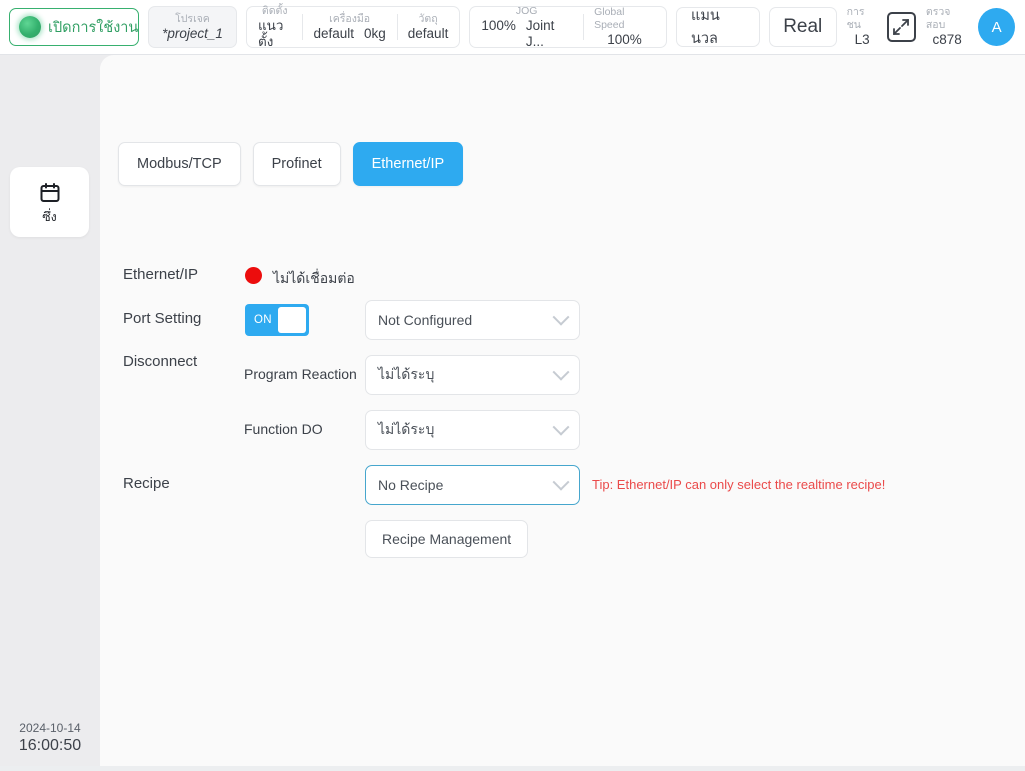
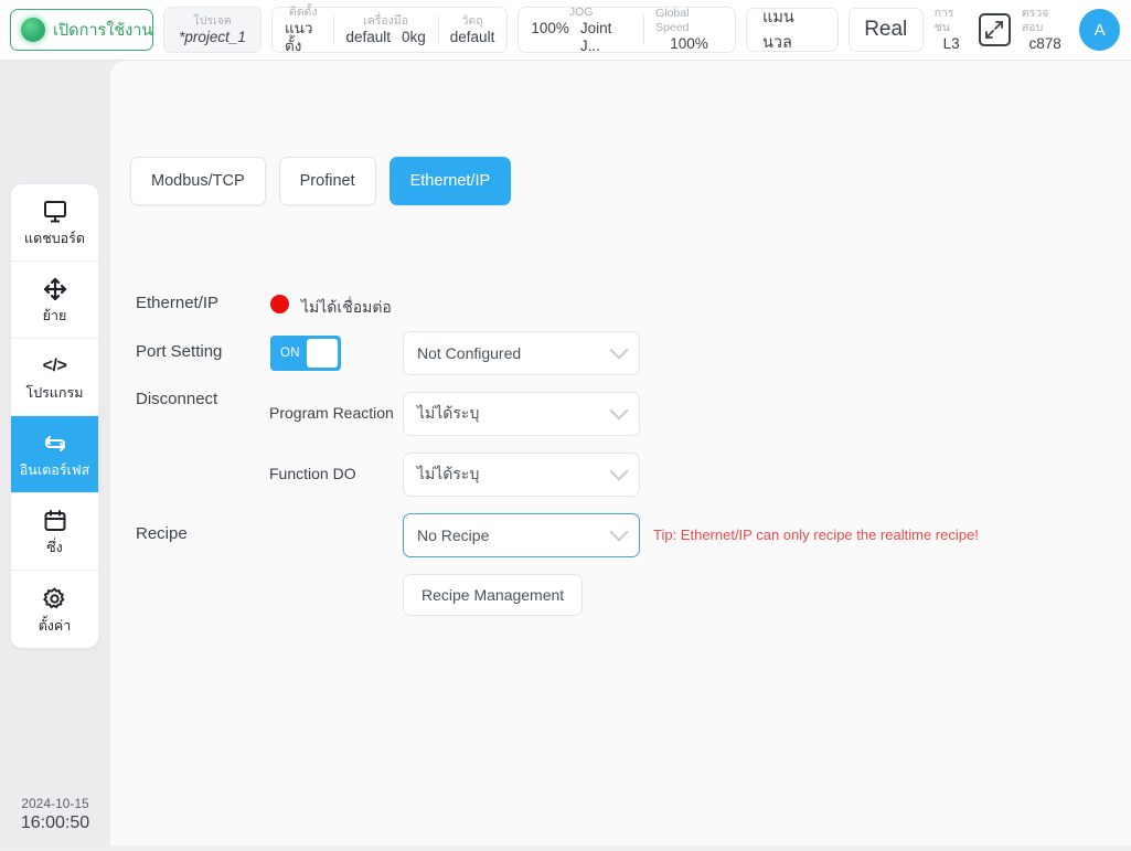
  เปิดการใช้งาน
  โปรเจค
  *project_1
  ติดตั้ง
  แนวตั้ง
  เครื่องมือ
  default
  0kg
  วัตถุ
  default
  JOG
  100%
  Joint J...
  Global Speed
  100%
  แมนนวล
  Real
  การชน
  L3
  ตรวจสอบ
  c878
  A
+ แดชบอร์ด
+ ย้าย
+ </>
+ โปรแกรม
+ อินเตอร์เฟส
  ซึ่ง
+ ตั้งค่า
- 2024-10-14
+ 2024-10-15
  16:00:50
  Modbus/TCP
  Profinet
  Ethernet/IP
  Ethernet/IP
  ไม่ได้เชื่อมต่อ
  Port Setting
  ON
  Not Configured
  Disconnect
  Program Reaction
  ไม่ได้ระบุ
  Function DO
  ไม่ได้ระบุ
  Recipe
  No Recipe
- Tip: Ethernet/IP can only select the realtime recipe!
+ Tip: Ethernet/IP can only recipe the realtime recipe!
  Recipe Management
